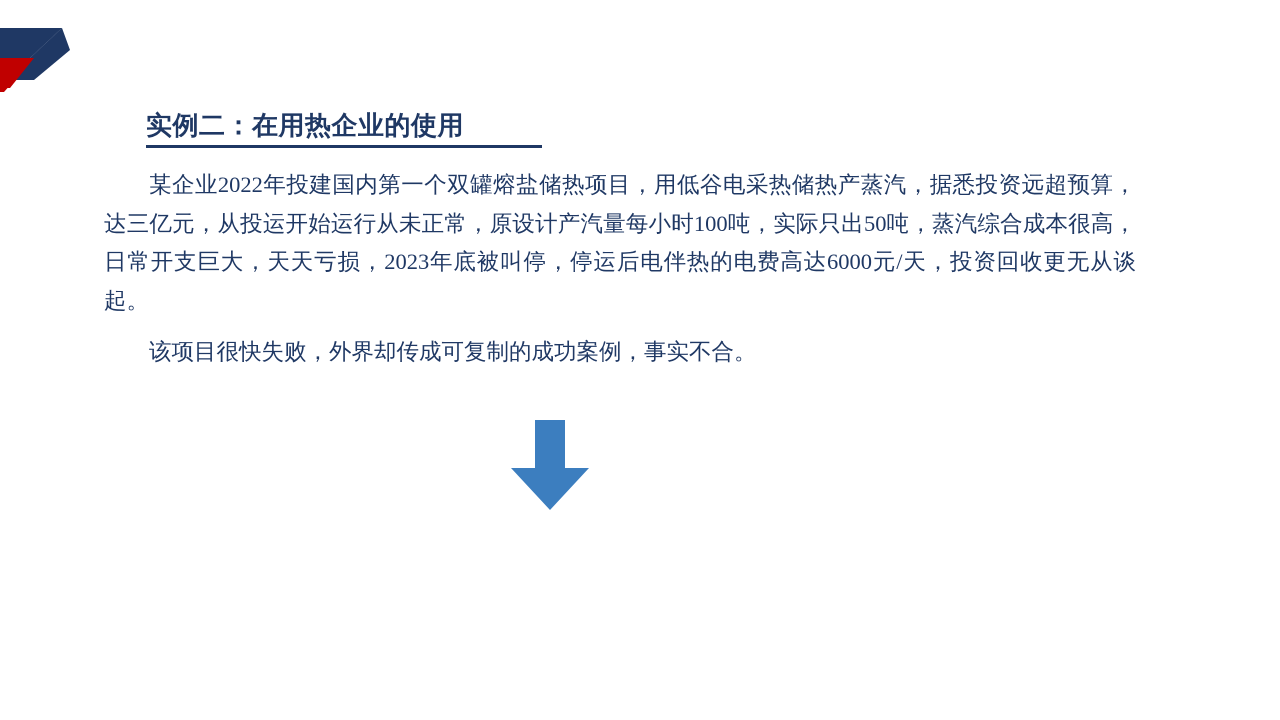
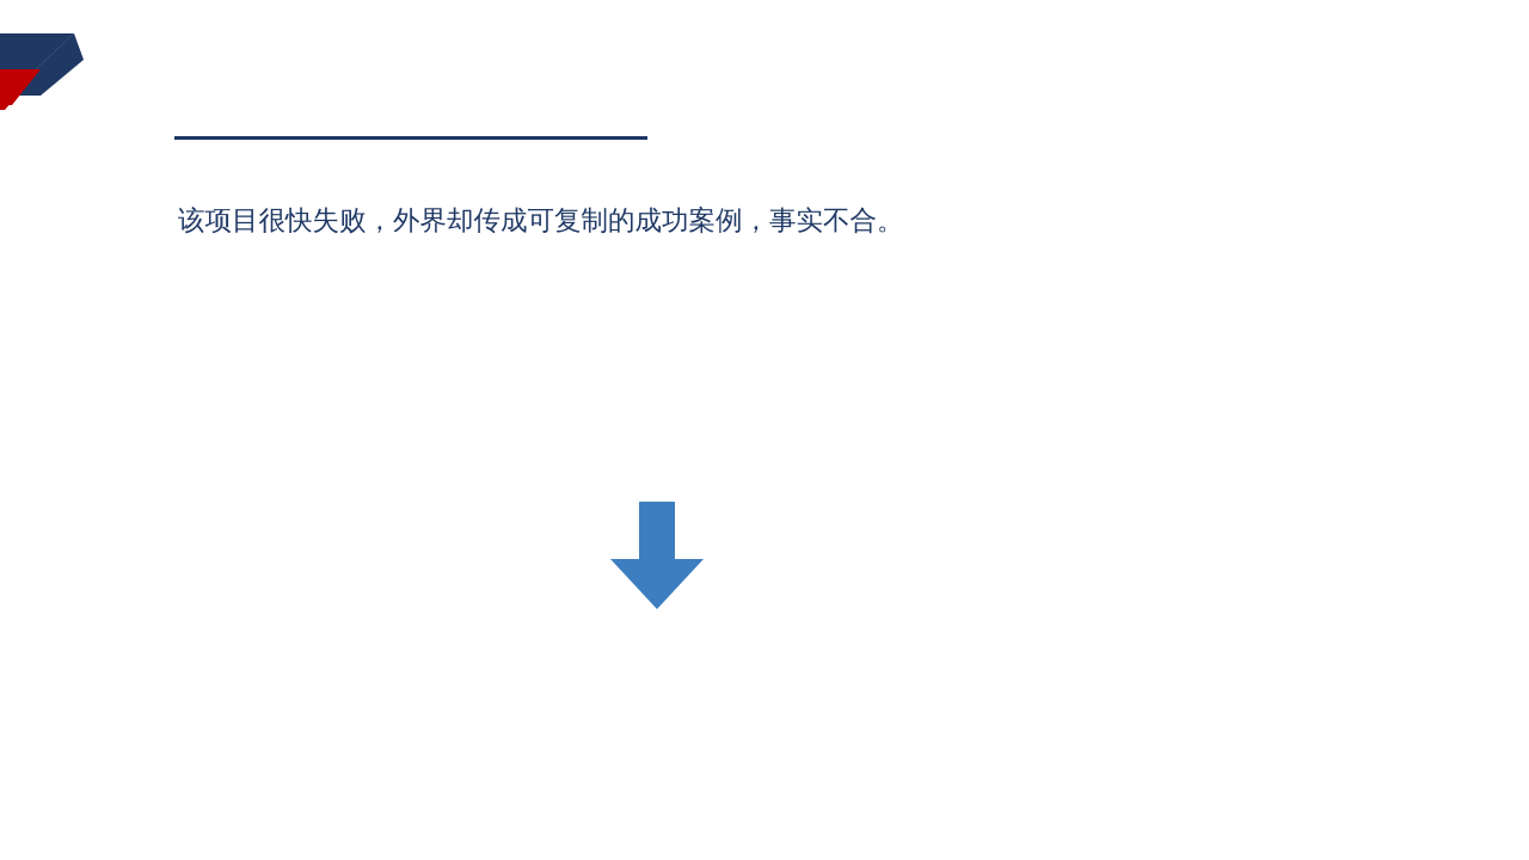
- 实例二：在用热企业的使用
- 某企业2022年投建国内第一个双罐熔盐储热项目，用低谷电采热储热产蒸汽，据悉投资远超预算，达三亿元，从投运开始运行从未正常，原设计产汽量每小时100吨，实际只出50吨，蒸汽综合成本很高，日常开支巨大，天天亏损，2023年底被叫停，停运后电伴热的电费高达6000元/天，投资回收更无从谈起。
  该项目很快失败，外界却传成可复制的成功案例，事实不合。
